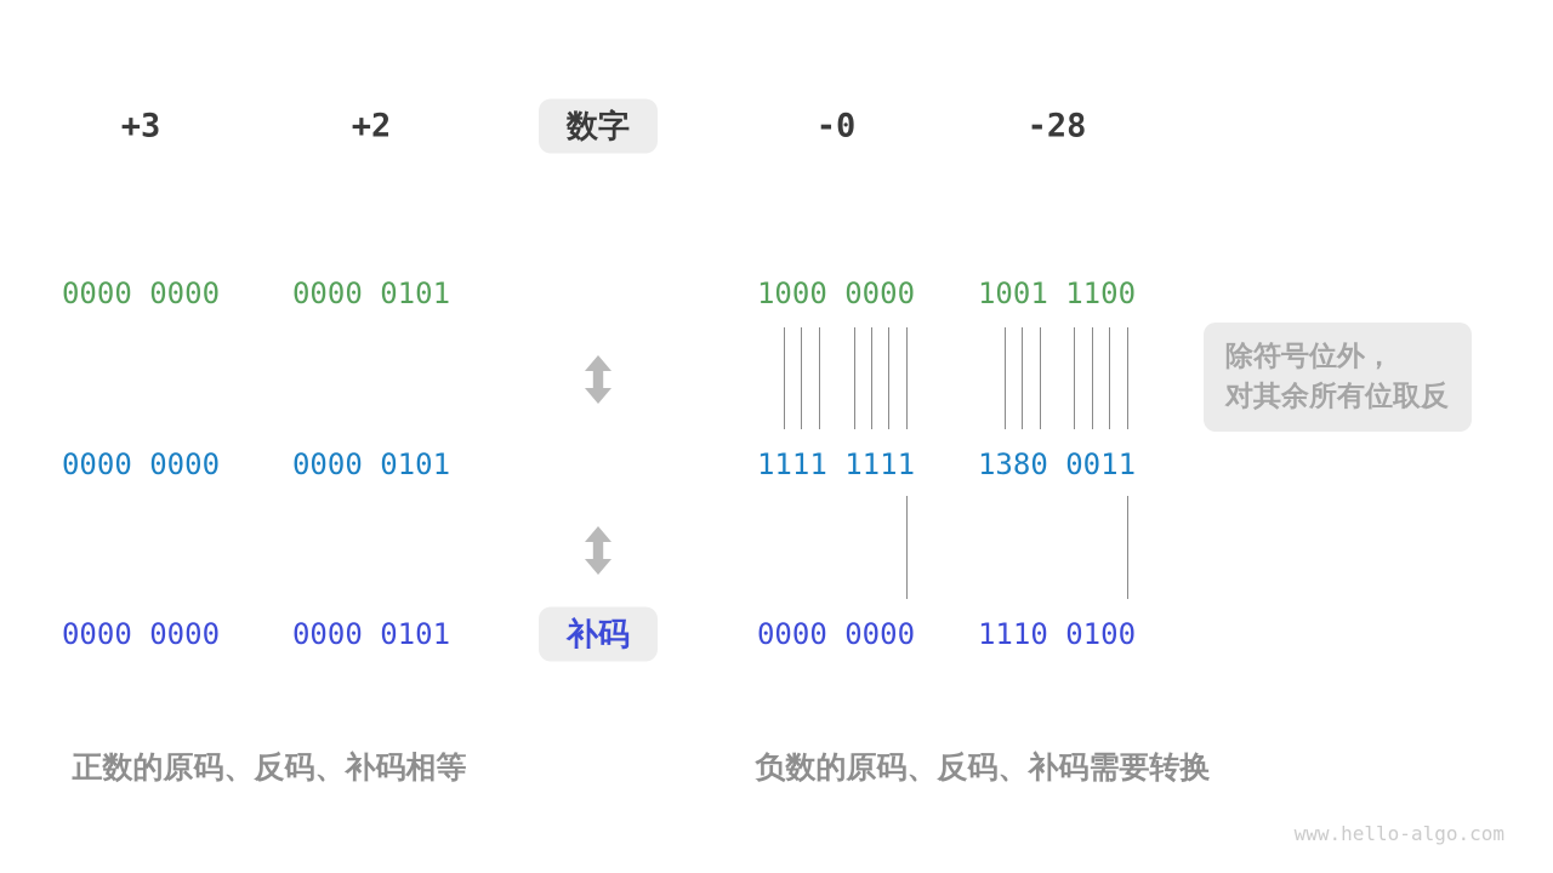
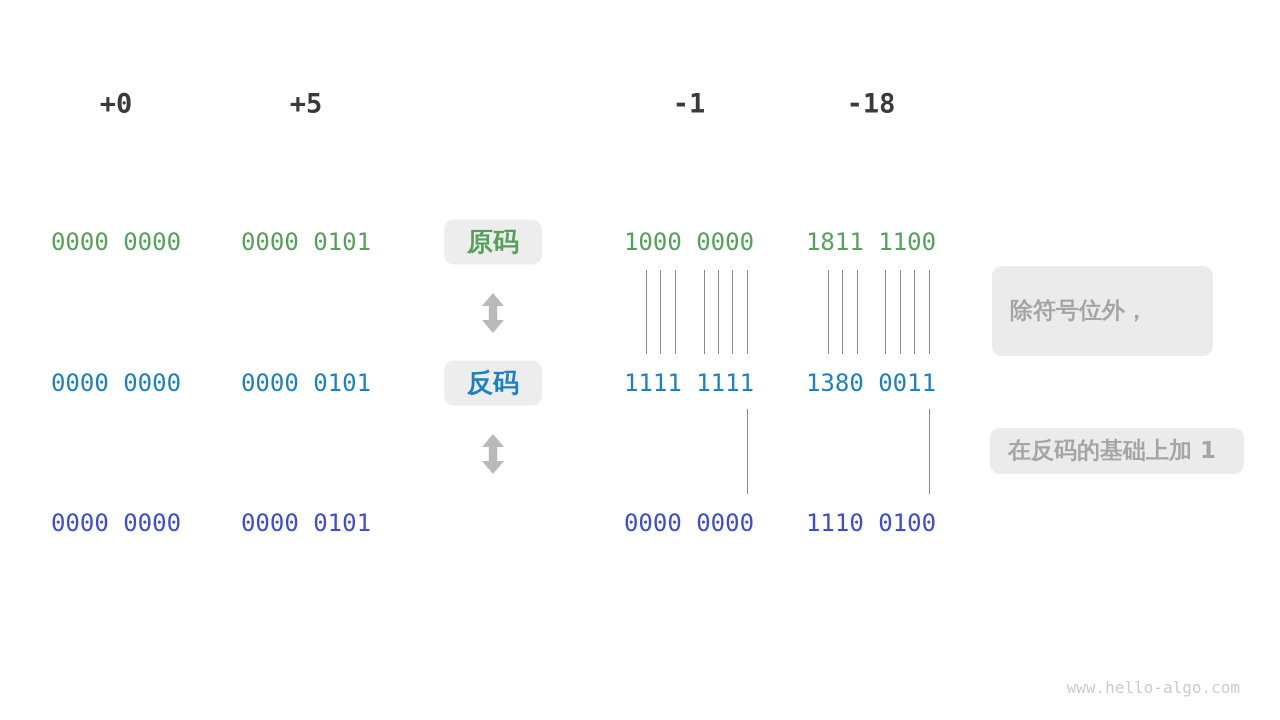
- +3
+ +0
- +2
+ +5
- 数字
- -0
+ -1
- -28
+ -18
  0000 0000
  0000 0101
+ 原码
  1000 0000
- 1001 1100
+ 1811 1100
  除符号位外，
- 对其余所有位取反
  0000 0000
  0000 0101
+ 反码
  1111 1111
  1380 0011
+ 在反码的基础上加 1
  0000 0000
  0000 0101
- 补码
  0000 0000
  1110 0100
- 正数的原码、反码、补码相等
- 负数的原码、反码、补码需要转换
  www.hello-algo.com
